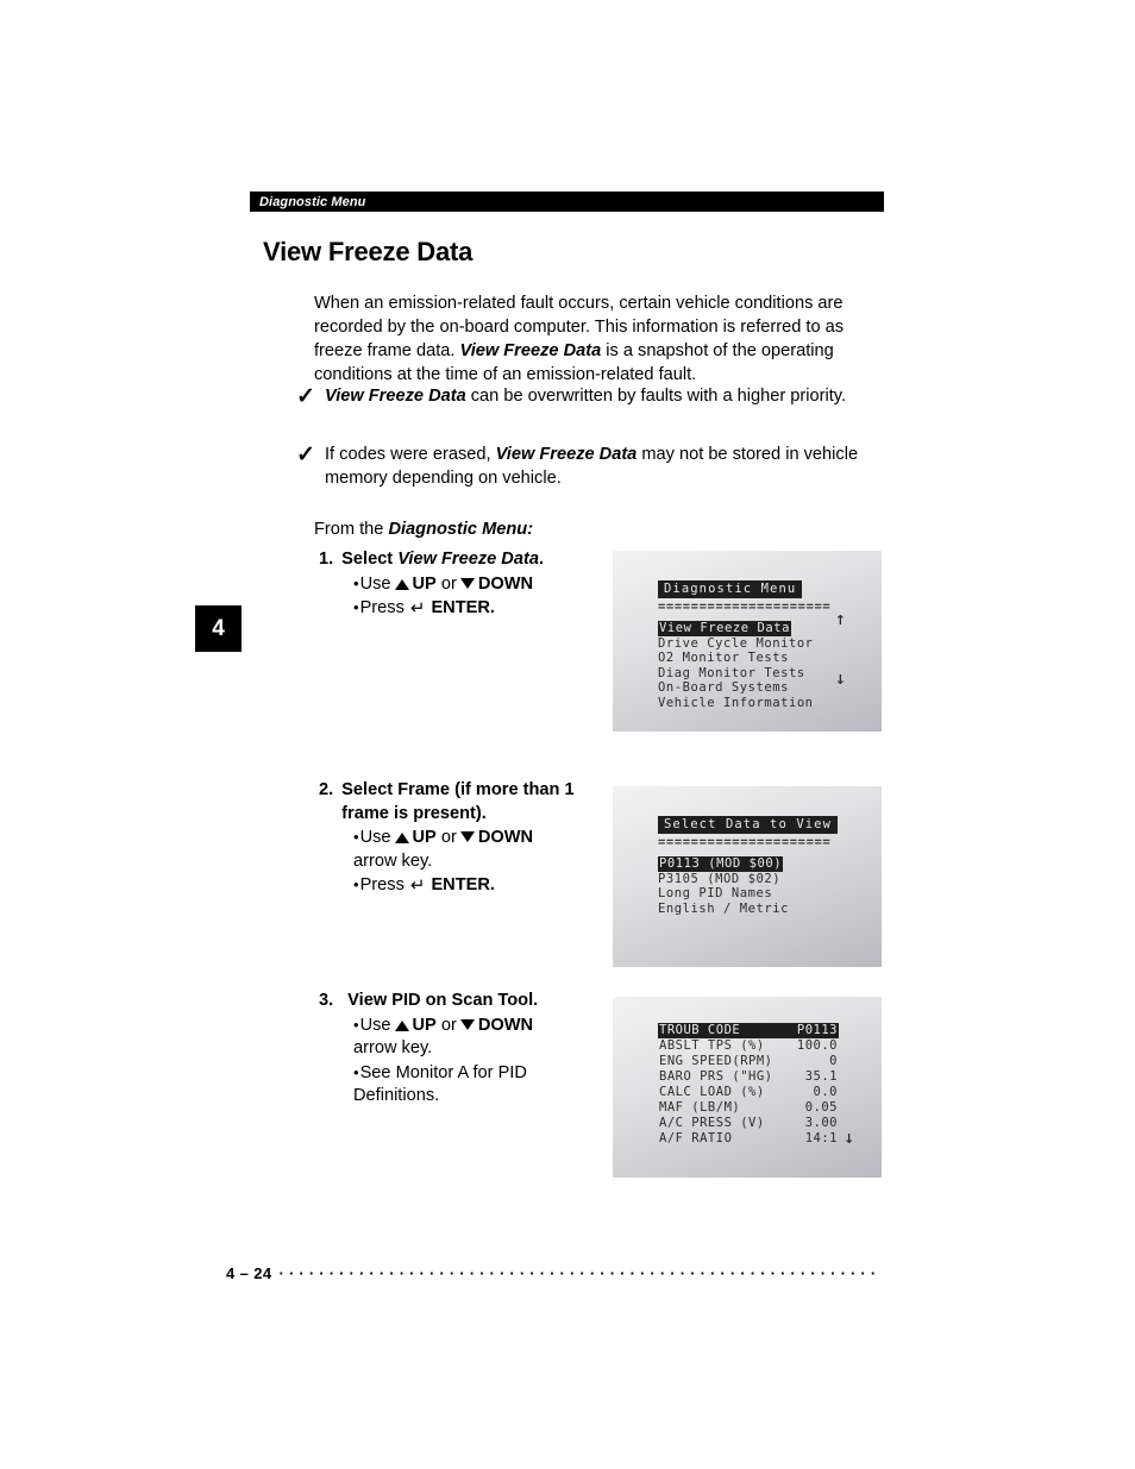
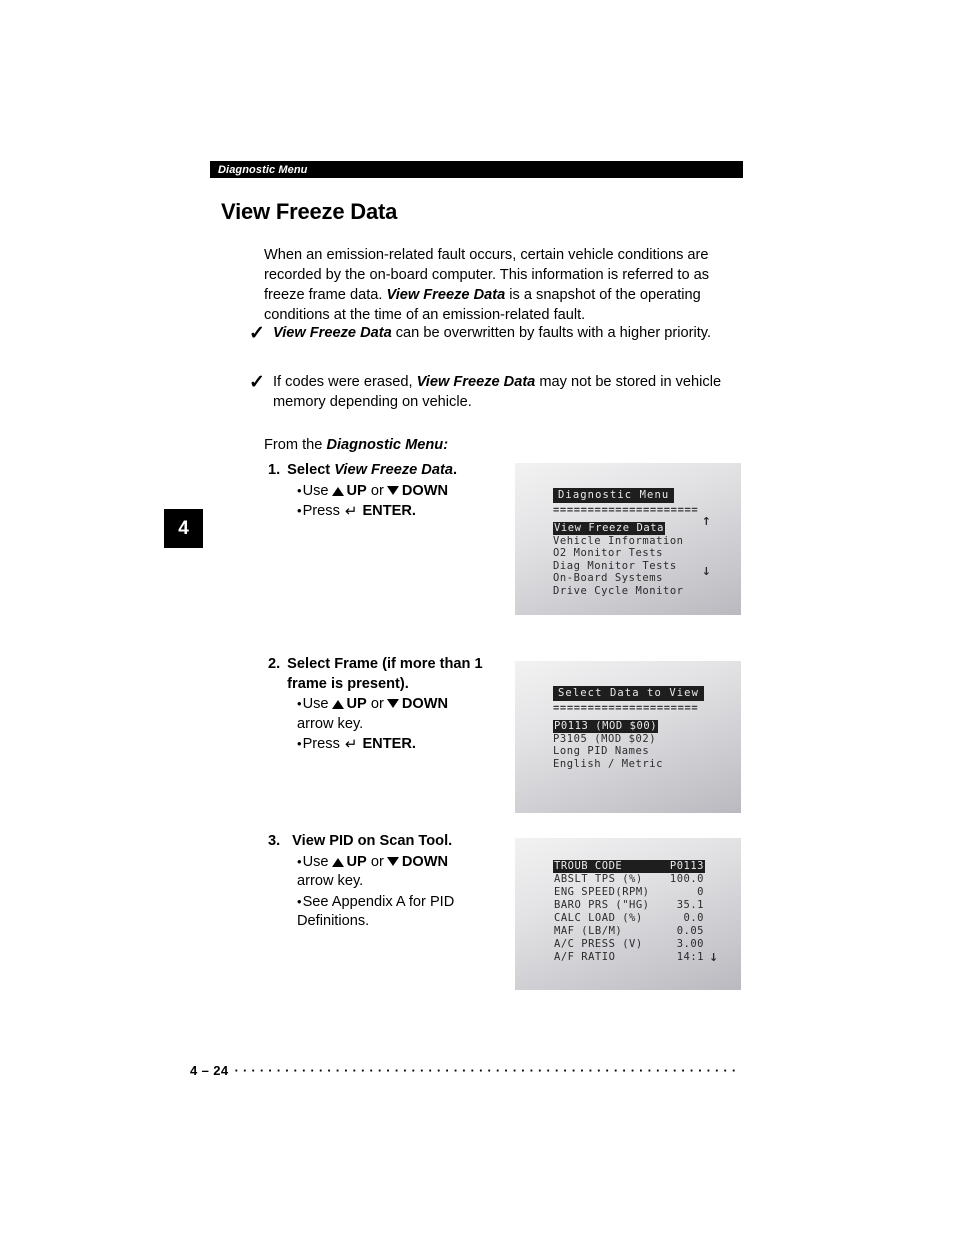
  Diagnostic Menu
  View Freeze Data
  When an emission-related fault occurs, certain vehicle conditions are recorded by the on-board computer. This information is referred to as freeze frame data. View Freeze Data is a snapshot of the operating conditions at the time of an emission-related fault.
  ✓
  View Freeze Data can be overwritten by faults with a higher priority.
  ✓
  If codes were erased, View Freeze Data may not be stored in vehicle memory depending on vehicle.
  4
  From the Diagnostic Menu:
  1.
  Select View Freeze Data.
  Use UP or DOWN
  Press ↵ ENTER.
  2.
  Select Frame (if more than 1 frame is present).
  Use UP or DOWN
  arrow key.
  Press ↵ ENTER.
  3.
  View PID on Scan Tool.
  Use UP or DOWN
  arrow key.
- See Monitor A for PID Definitions.
+ See Appendix A for PID Definitions.
  Diagnostic Menu
  =====================
  View Freeze Data
  ↑
- Drive Cycle Monitor
+ Vehicle Information
  O2 Monitor Tests
  Diag Monitor Tests
  On-Board Systems
  ↓
- Vehicle Information
+ Drive Cycle Monitor
  Select Data to View
  =====================
  P0113 (MOD $00)
  P3105 (MOD $02)
  Long PID Names
  English / Metric
  TROUB CODE
  P0113
  ABSLT TPS (%)
  100.0
  ENG SPEED(RPM)
  0
  BARO PRS ("HG)
  35.1
  CALC LOAD (%)
  0.0
  MAF (LB/M)
  0.05
  A/C PRESS (V)
  3.00
  A/F RATIO
  14:1
  ↓
  4 – 24
  ····························································
